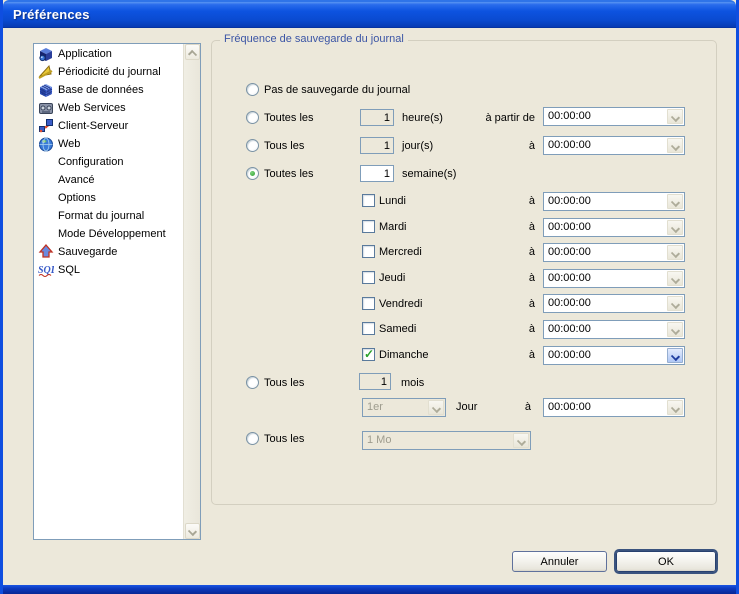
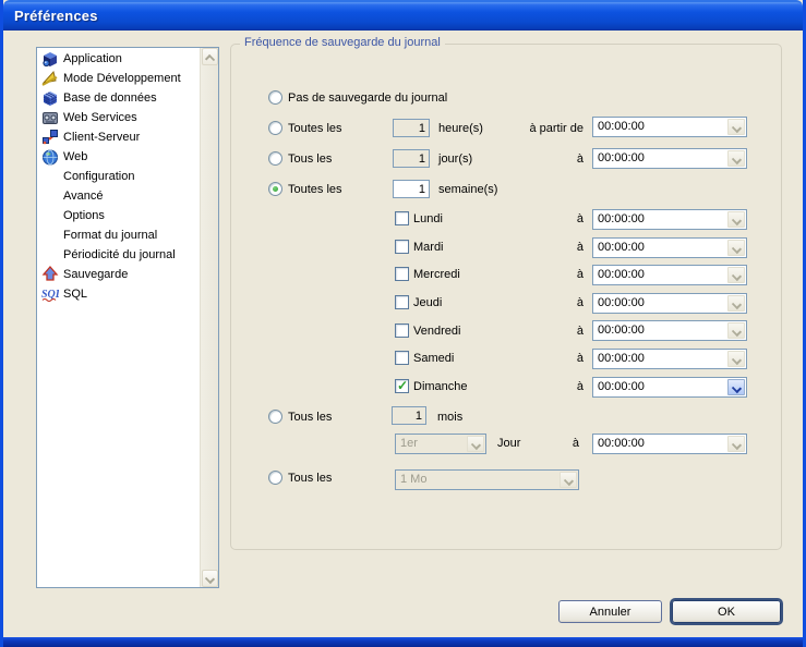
  Préférences
  Application
- Périodicité du journal
+ Mode Développement
  Base de données
  Web Services
  Client-Serveur
  Web
  Configuration
  Avancé
  Options
  Format du journal
- Mode Développement
+ Périodicité du journal
  Sauvegarde
  SQL
  SQL
  Fréquence de sauvegarde du journal
  Pas de sauvegarde du journal
  Toutes les
  1
  heure(s)
  à partir de
  00:00:00
  Tous les
  1
  jour(s)
  à
  00:00:00
  Toutes les
  1
  semaine(s)
  Lundi
  à
  00:00:00
  Mardi
  à
  00:00:00
  Mercredi
  à
  00:00:00
  Jeudi
  à
  00:00:00
  Vendredi
  à
  00:00:00
  Samedi
  à
  00:00:00
  ✓
  Dimanche
  à
  00:00:00
  Tous les
  1
  mois
  1er
  Jour
  à
  00:00:00
  Tous les
  1 Mo
  Annuler
  OK
